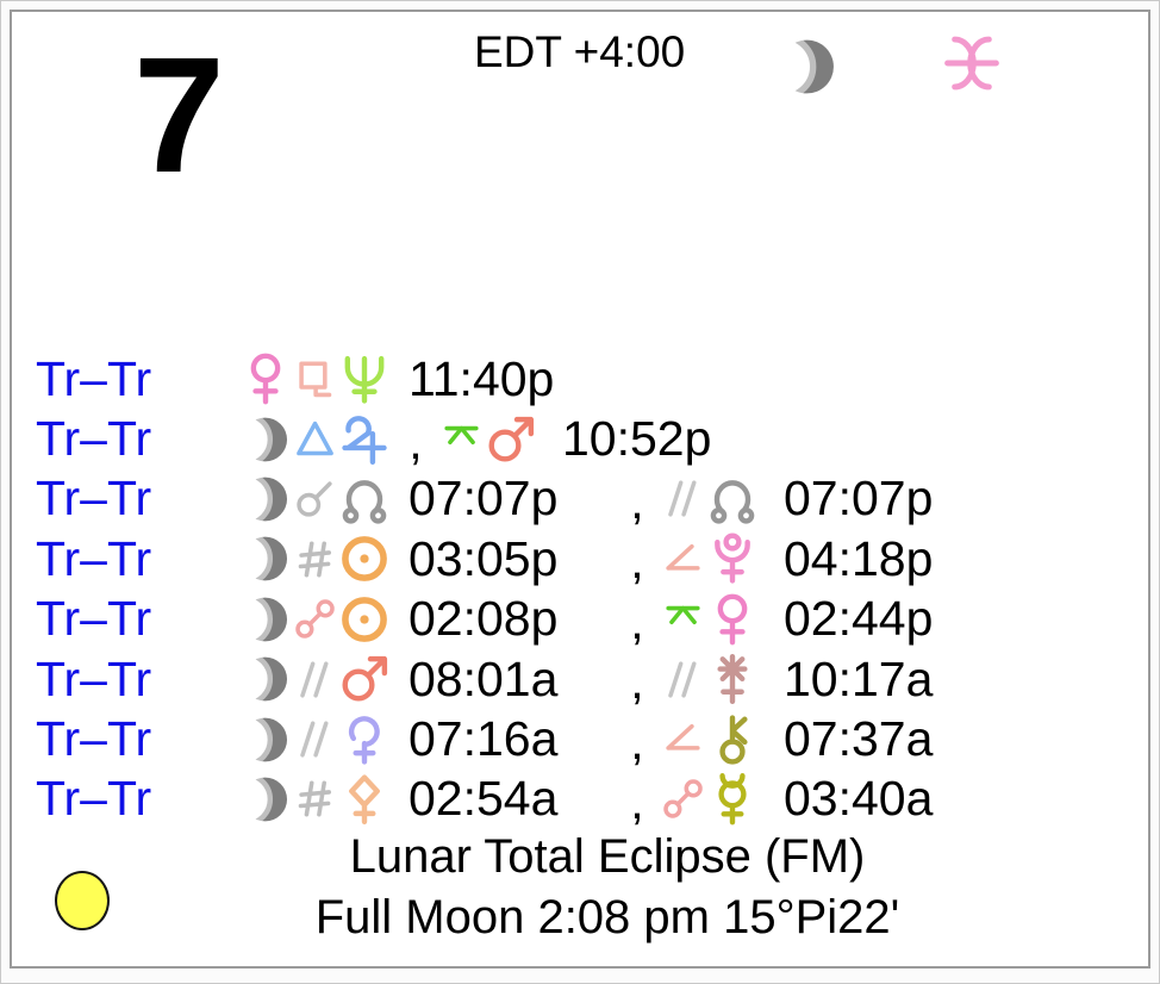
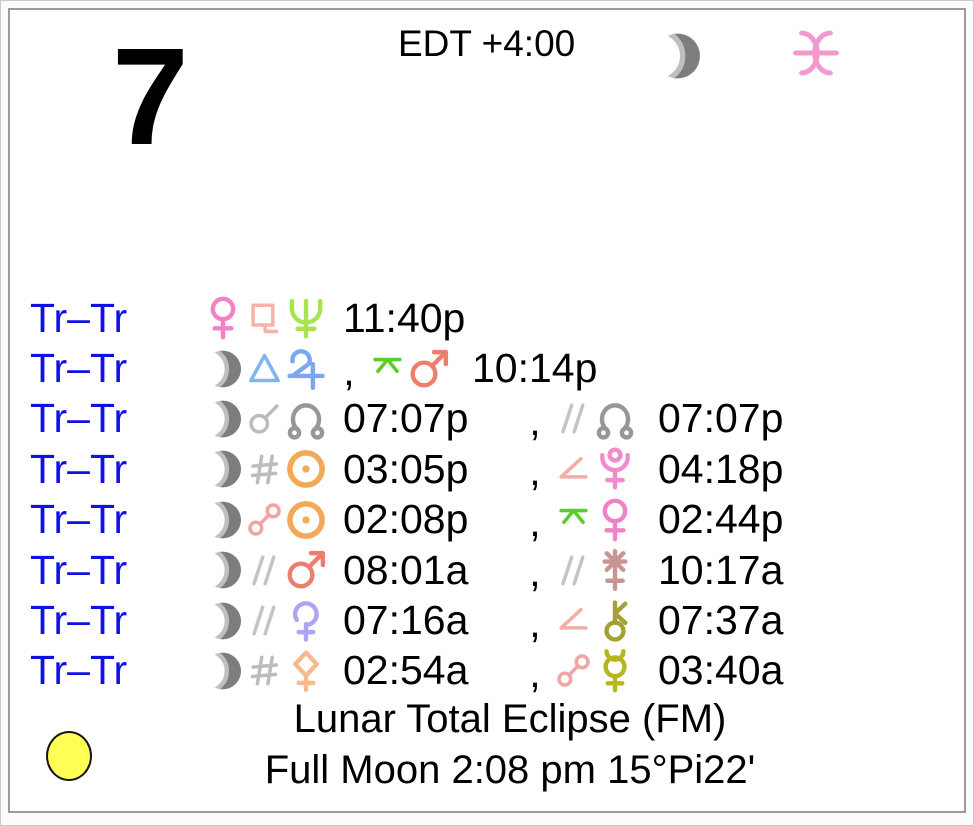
  7
  EDT +4:00
  Tr–Tr
  11:40p
  Tr–Tr
  ,
- 10:52p
+ 10:14p
  Tr–Tr
  07:07p
  ,
  07:07p
  Tr–Tr
  03:05p
  ,
  04:18p
  Tr–Tr
  02:08p
  ,
  02:44p
  Tr–Tr
  08:01a
  ,
  10:17a
  Tr–Tr
  07:16a
  ,
  07:37a
  Tr–Tr
  02:54a
  ,
  03:40a
  Lunar Total Eclipse (FM)
  Full Moon 2:08 pm 15°Pi22'
